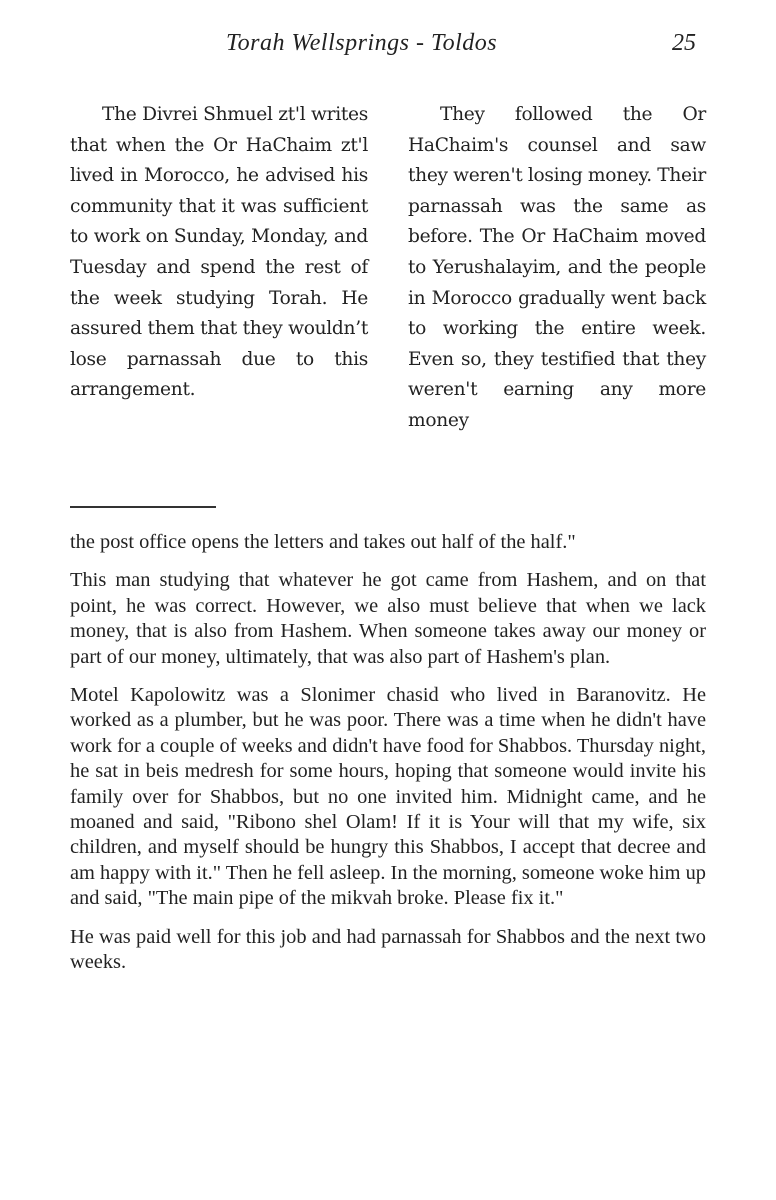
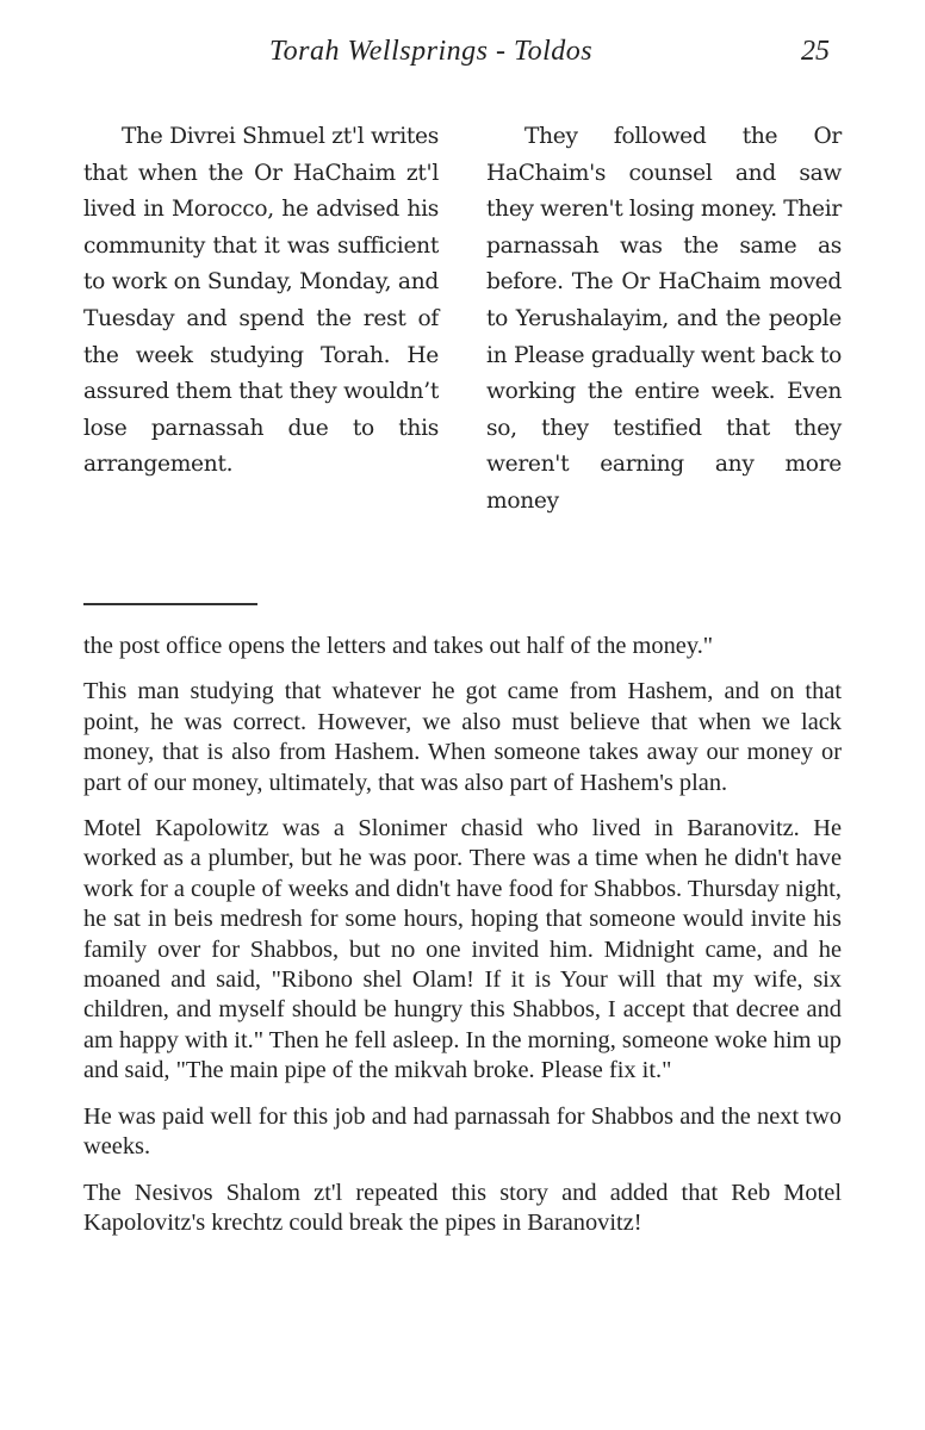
  Torah Wellsprings - Toldos
  25
  The Divrei Shmuel zt'l writes that when the Or HaChaim zt'l lived in Morocco, he advised his community that it was sufficient to work on Sunday, Monday, and Tuesday and spend the rest of the week studying Torah. He assured them that they wouldn’t lose parnassah due to this arrangement.
- They followed the Or HaChaim's counsel and saw they weren't losing money. Their parnassah was the same as before. The Or HaChaim moved to Yerushalayim, and the people in Morocco gradually went back to working the entire week. Even so, they testified that they weren't earning any more money
+ They followed the Or HaChaim's counsel and saw they weren't losing money. Their parnassah was the same as before. The Or HaChaim moved to Yerushalayim, and the people in Please gradually went back to working the entire week. Even so, they testified that they weren't earning any more money
- the post office opens the letters and takes out half of the half."
+ the post office opens the letters and takes out half of the money."
  This man studying that whatever he got came from Hashem, and on that point, he was correct. However, we also must believe that when we lack money, that is also from Hashem. When someone takes away our money or part of our money, ultimately, that was also part of Hashem's plan.
  Motel Kapolowitz was a Slonimer chasid who lived in Baranovitz. He worked as a plumber, but he was poor. There was a time when he didn't have work for a couple of weeks and didn't have food for Shabbos. Thursday night, he sat in beis medresh for some hours, hoping that someone would invite his family over for Shabbos, but no one invited him. Midnight came, and he moaned and said, "Ribono shel Olam! If it is Your will that my wife, six children, and myself should be hungry this Shabbos, I accept that decree and am happy with it." Then he fell asleep. In the morning, someone woke him up and said, "The main pipe of the mikvah broke. Please fix it."
  He was paid well for this job and had parnassah for Shabbos and the next two weeks.
+ The Nesivos Shalom zt'l repeated this story and added that Reb Motel Kapolovitz's krechtz could break the pipes in Baranovitz!
